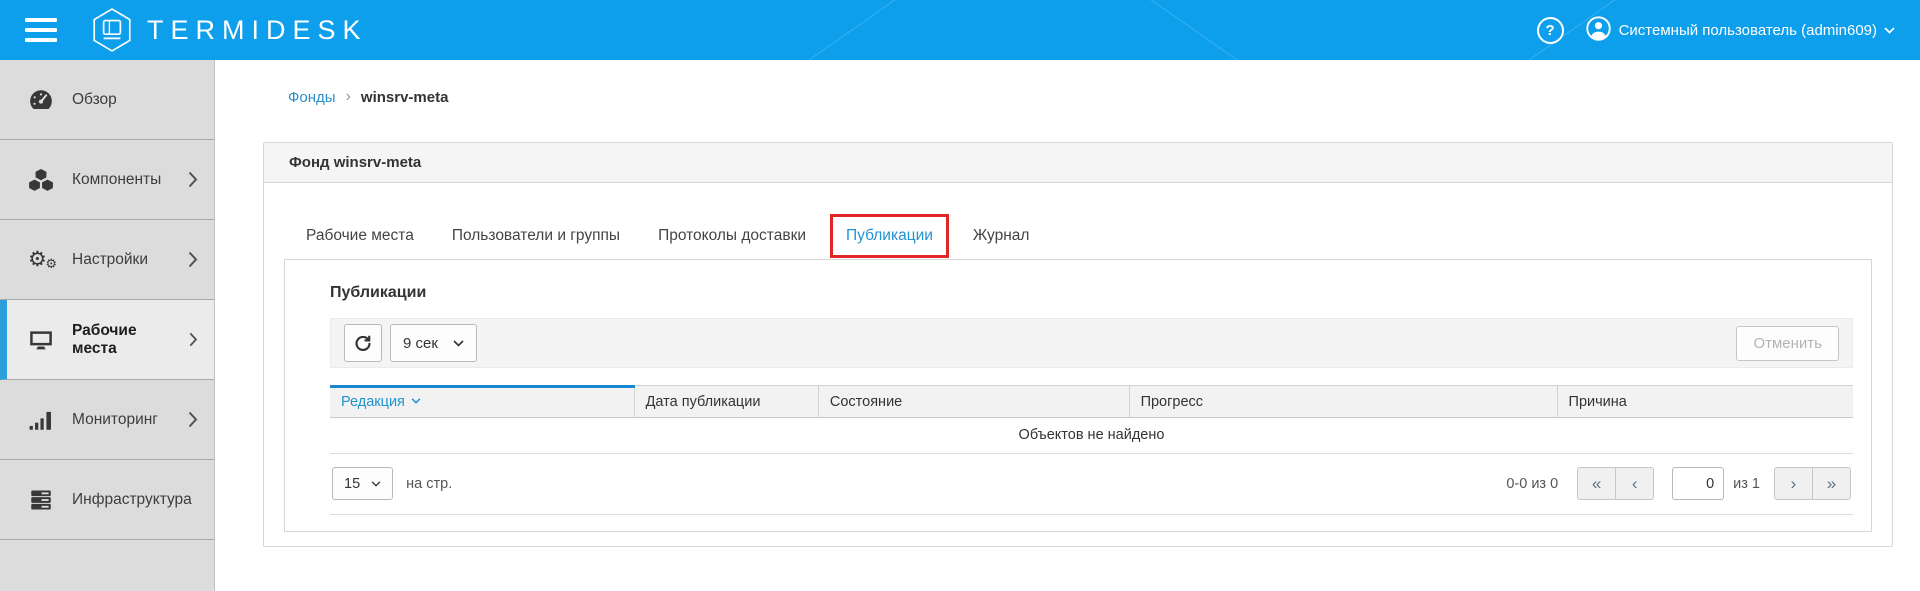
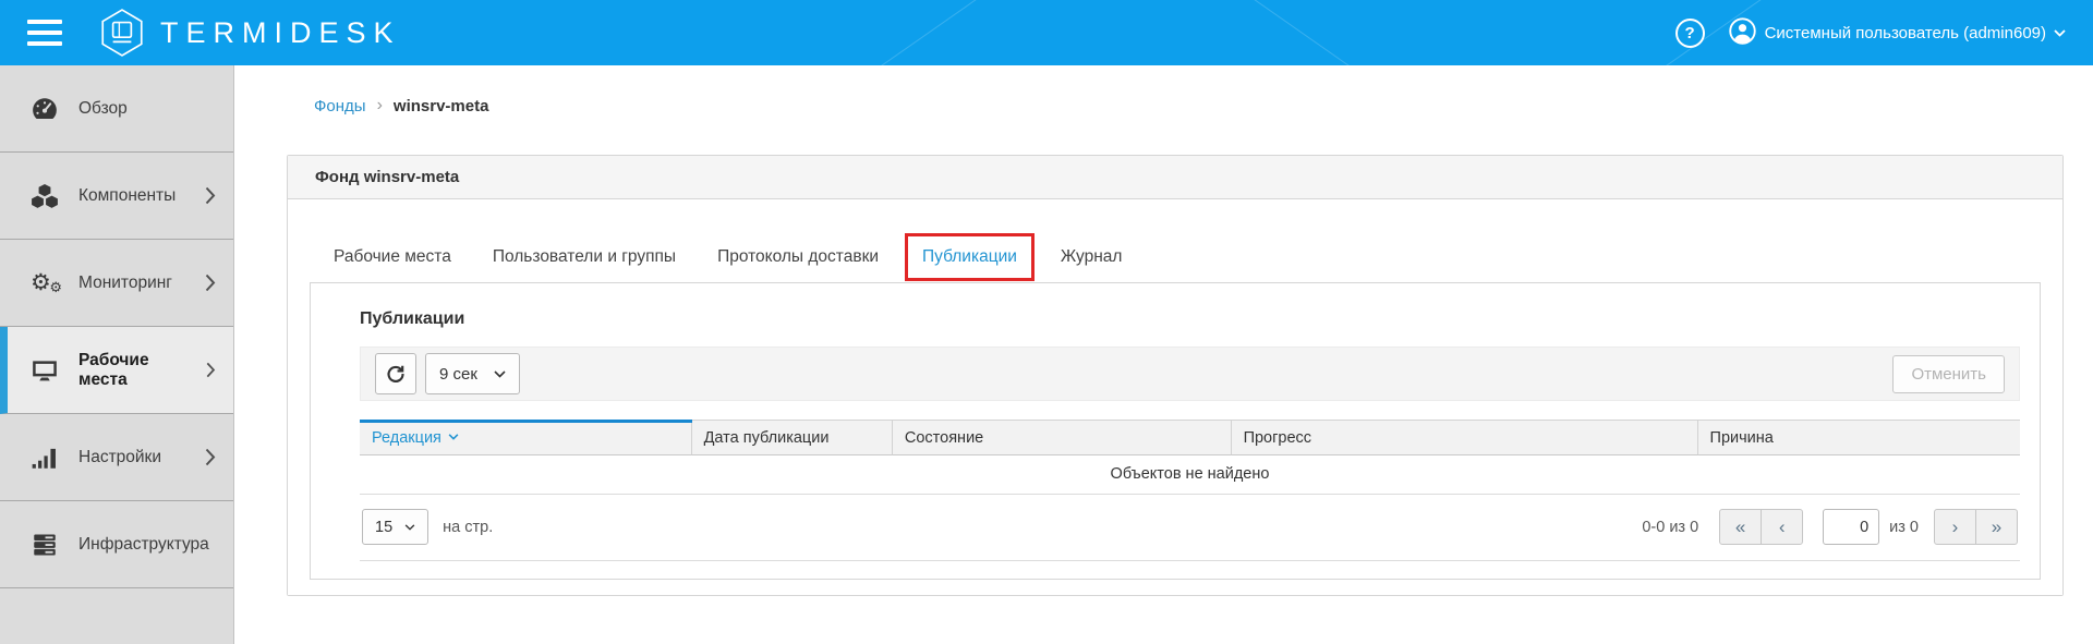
  TERMIDESK
  ?
  Системный пользователь (admin609)
  Обзор
  Компоненты
  ⚙
  ⚙
- Настройки
+ Мониторинг
  Рабочие места
- Мониторинг
+ Настройки
  Инфраструктура
  Фонды
  ›
  winsrv-meta
  Фонд winsrv-meta
  Рабочие места
  Пользователи и группы
  Протоколы доставки
  Публикации
  Журнал
  Публикации
  9 сек
  Отменить
  Редакция	Дата публикации	Состояние	Прогресс	Причина
  Объектов не найдено
  15
  на стр.
  0-0 из 0
  «
  ‹
  0
- из 1
+ из 0
  ›
  »
